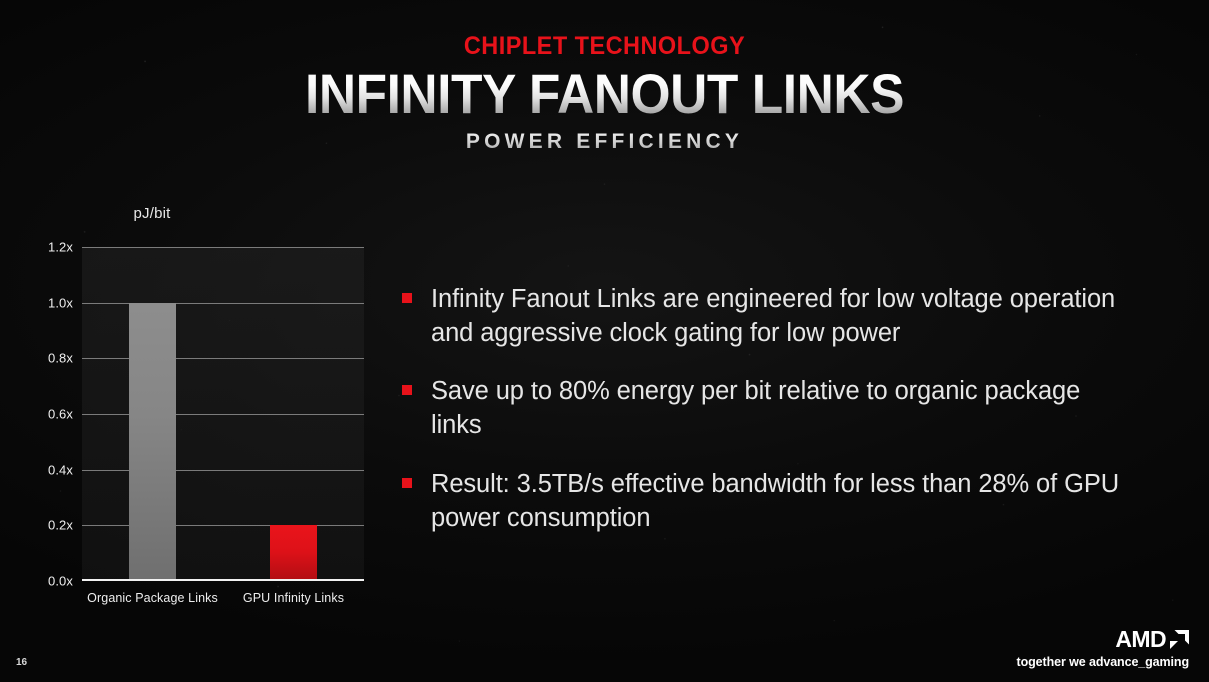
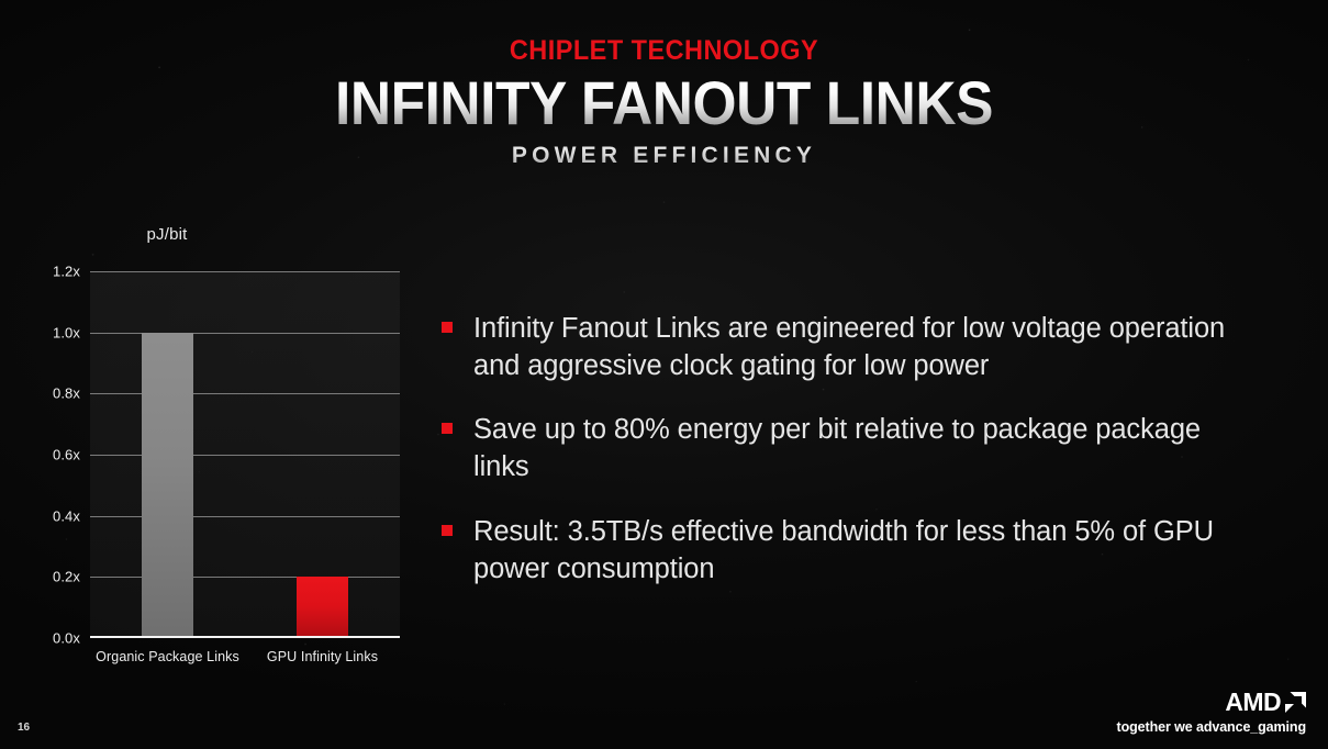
  CHIPLET TECHNOLOGY
  INFINITY FANOUT LINKS
  POWER EFFICIENCY
  pJ/bit
  1.2x
  1.0x
  0.8x
  0.6x
  0.4x
  0.2x
  0.0x
  Organic Package Links
  GPU Infinity Links
  Infinity Fanout Links are engineered for low voltage operation and aggressive clock gating for low power
- Save up to 80% energy per bit relative to organic package links
+ Save up to 80% energy per bit relative to package package links
- Result: 3.5TB/s effective bandwidth for less than 28% of GPU power consumption
+ Result: 3.5TB/s effective bandwidth for less than 5% of GPU power consumption
  16
  AMD
  together we advance_gaming
